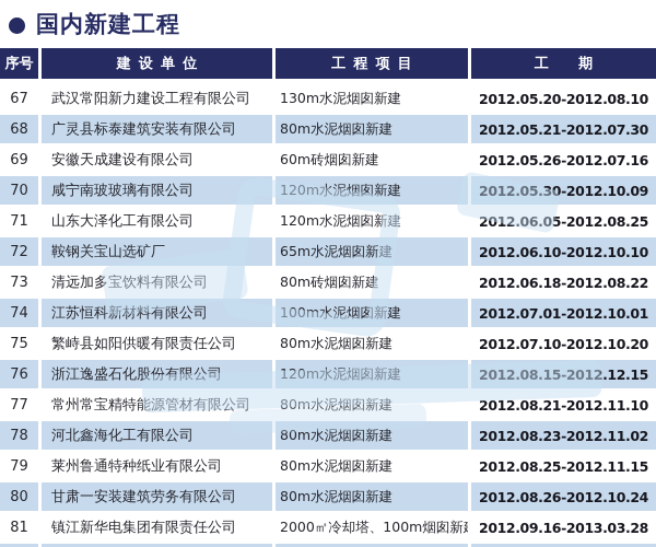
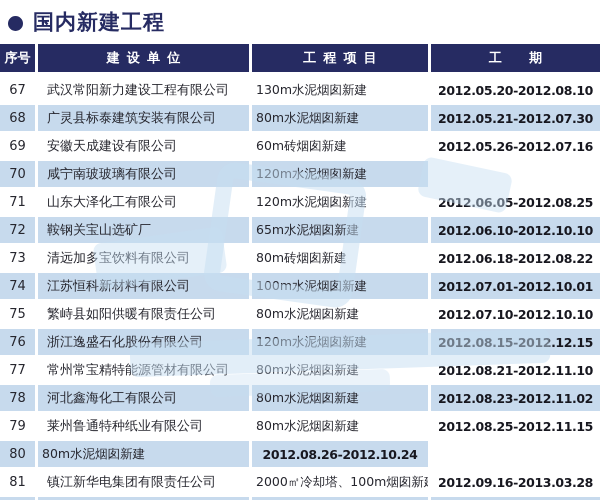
  国内新建工程
  序号
  建设单位
  工程项目
  工期
  67
  武汉常阳新力建设工程有限公司
  130m水泥烟囱新建
  2012.05.20-2012.08.10
  68
  广灵县标泰建筑安装有限公司
  80m水泥烟囱新建
  2012.05.21-2012.07.30
  69
  安徽天成建设有限公司
  60m砖烟囱新建
  2012.05.26-2012.07.16
  70
  咸宁南玻玻璃有限公司
  120m水泥烟囱新建
- 2012.05.30-2012.10.09
  71
  山东大泽化工有限公司
  120m水泥烟囱新建
  2012.06.05-2012.08.25
  72
  鞍钢关宝山选矿厂
  65m水泥烟囱新建
  2012.06.10-2012.10.10
  73
  清远加多宝饮料有限公司
  80m砖烟囱新建
  2012.06.18-2012.08.22
  74
  江苏恒科新材料有限公司
  100m水泥烟囱新建
  2012.07.01-2012.10.01
  75
  繁峙县如阳供暖有限责任公司
  80m水泥烟囱新建
- 2012.07.10-2012.10.20
+ 2012.07.10-2012.10.10
  76
  浙江逸盛石化股份有限公司
  120m水泥烟囱新建
  2012.08.15-2012.12.15
  77
  常州常宝精特能源管材有限公司
  80m水泥烟囱新建
  2012.08.21-2012.11.10
  78
  河北鑫海化工有限公司
  80m水泥烟囱新建
  2012.08.23-2012.11.02
  79
  莱州鲁通特种纸业有限公司
  80m水泥烟囱新建
  2012.08.25-2012.11.15
  80
- 甘肃一安装建筑劳务有限公司
  80m水泥烟囱新建
  2012.08.26-2012.10.24
  81
  镇江新华电集团有限责任公司
  2000㎡冷却塔、100m烟囱新
  2012.09.16-2013.03.28
